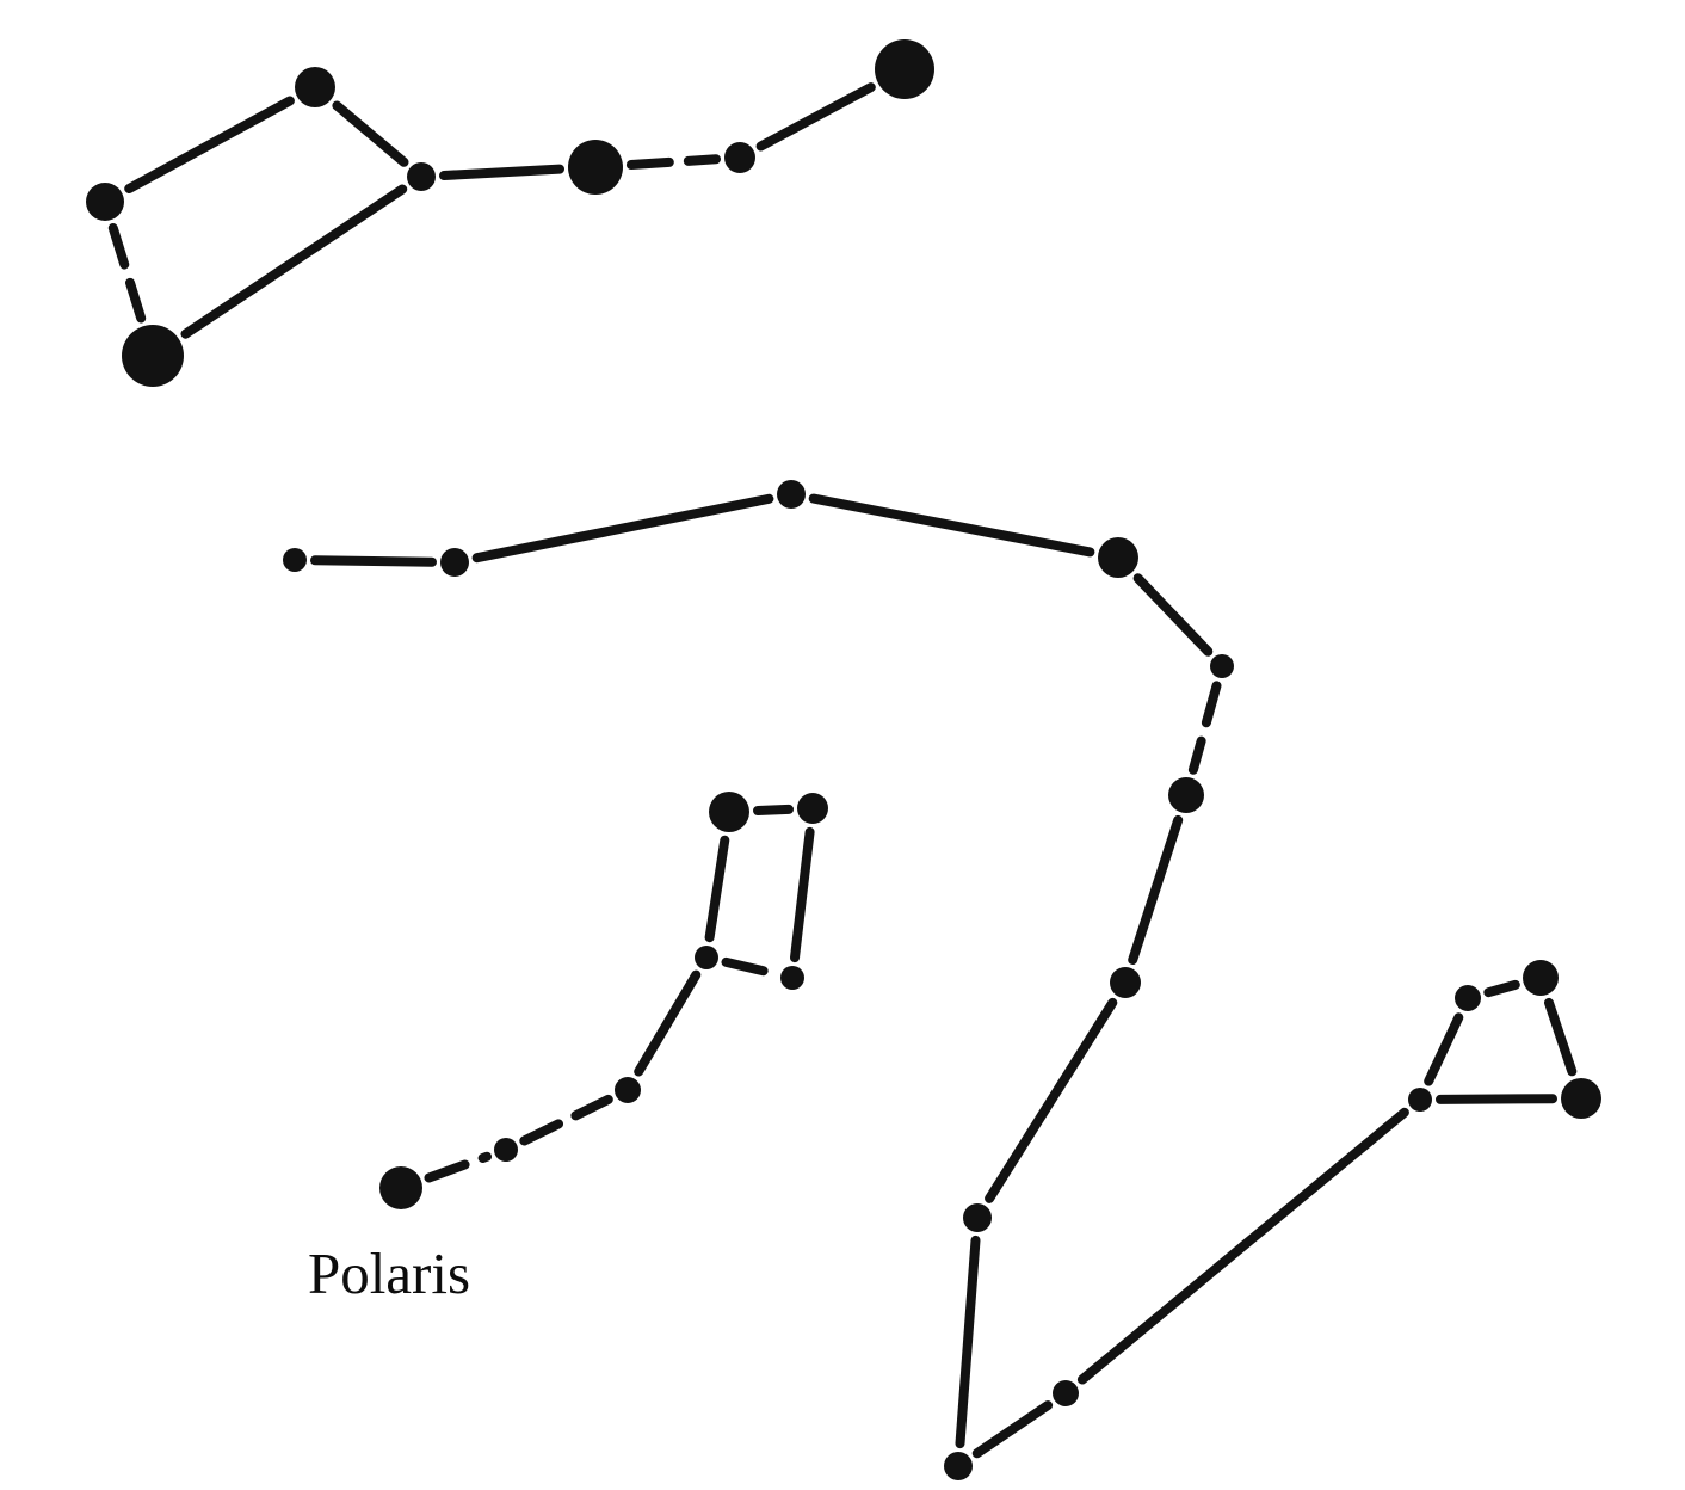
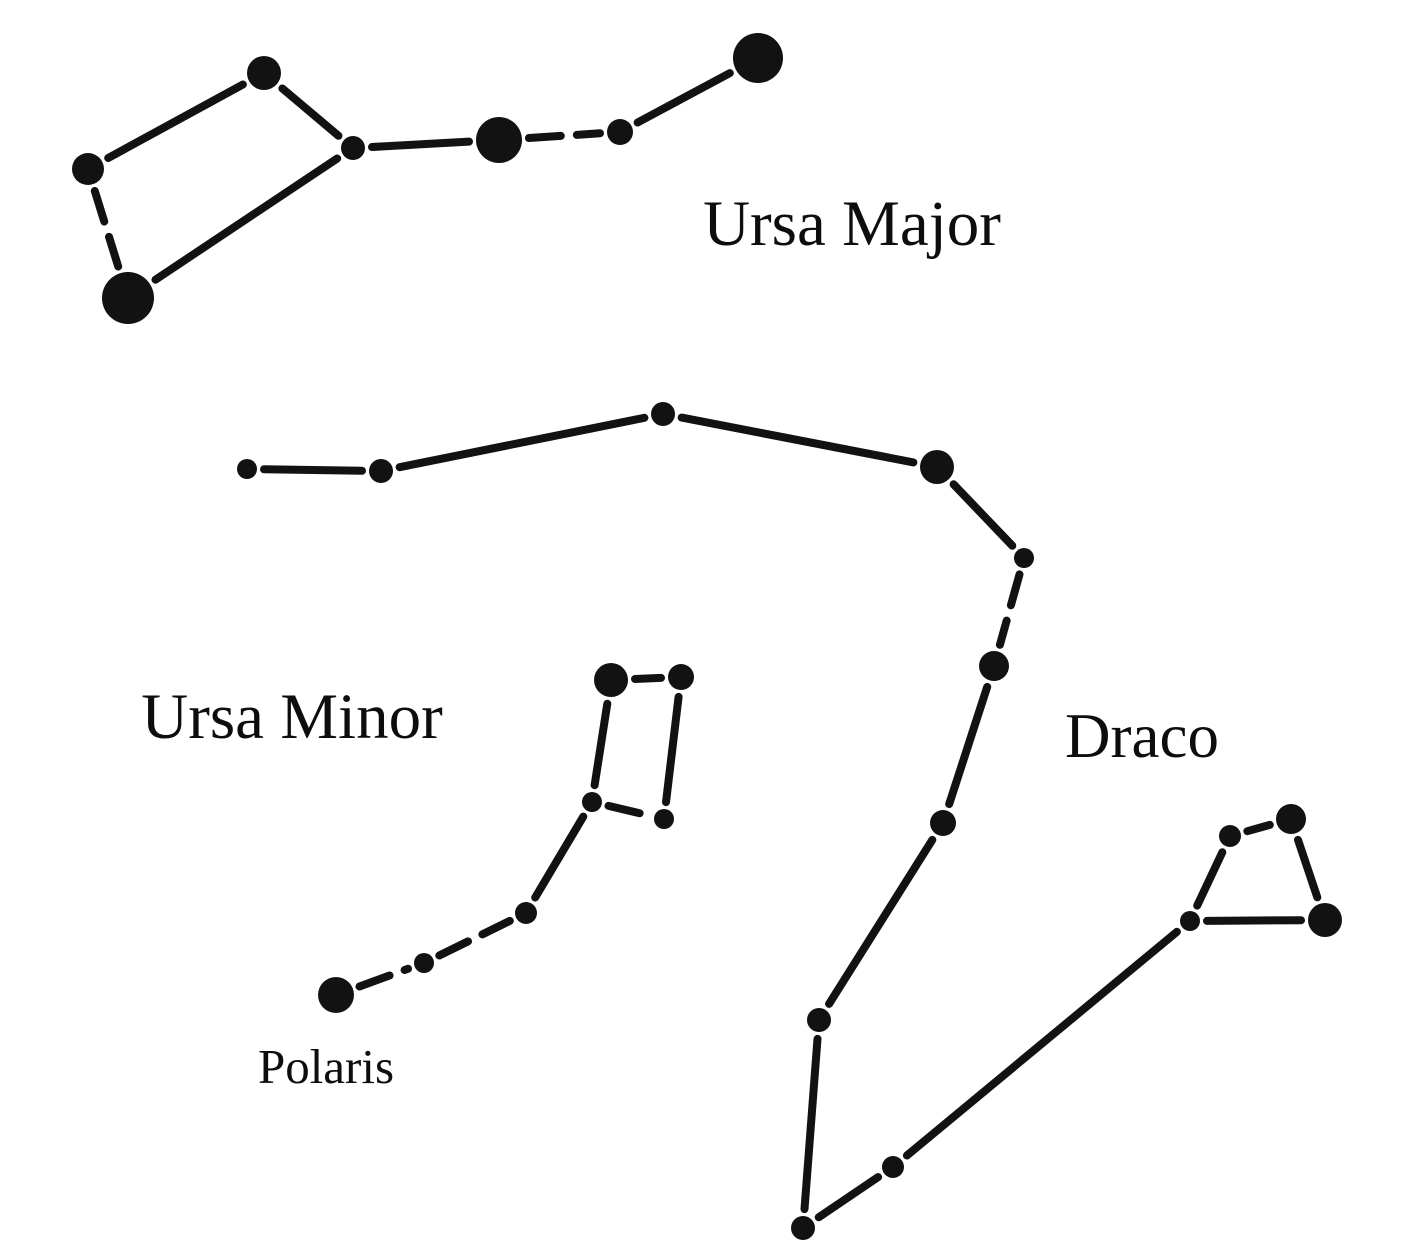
+ Ursa Major
+ Ursa Minor
+ Draco
  Polaris
